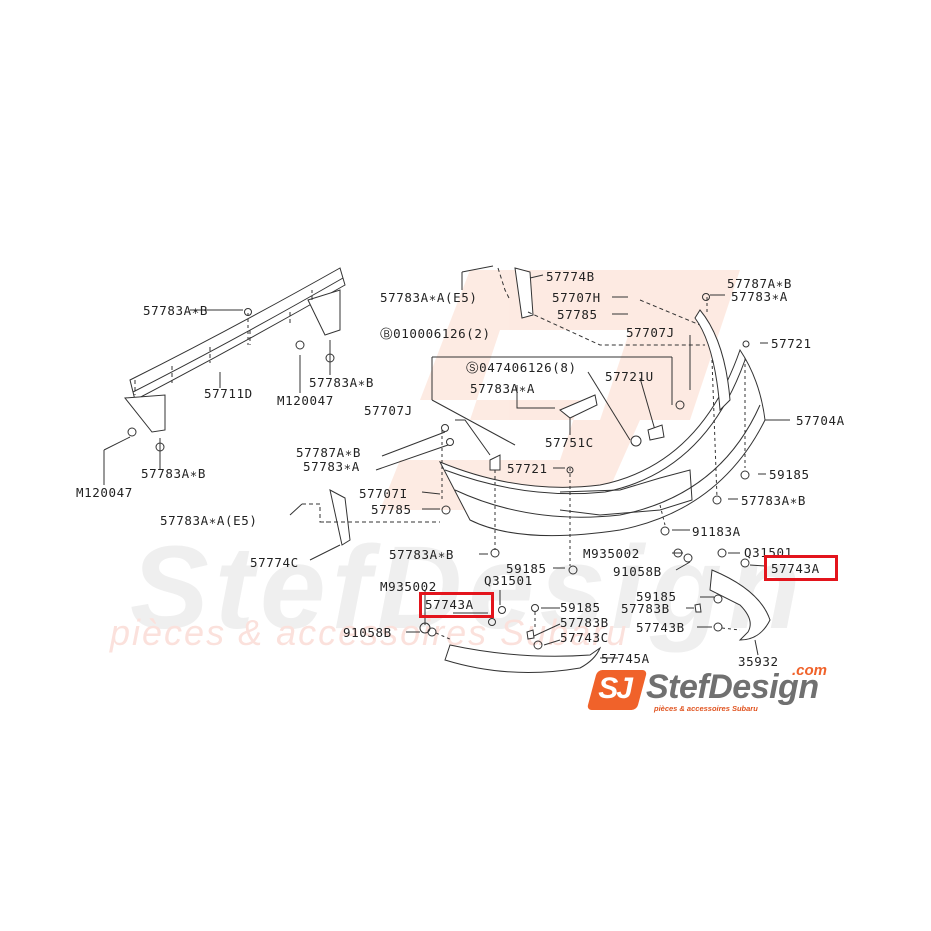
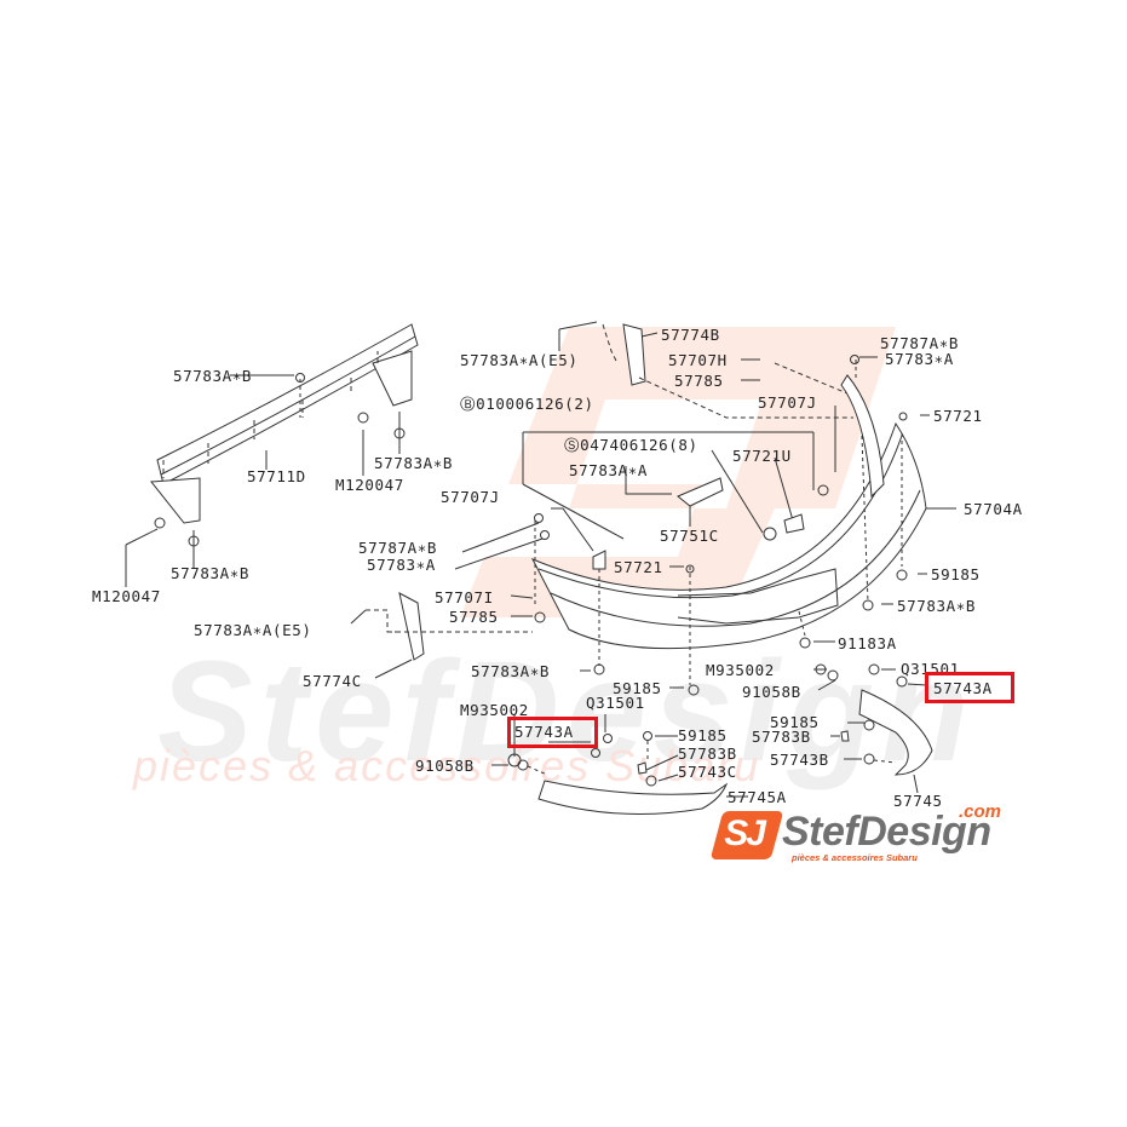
  StefDesign
  pièces & accessres Subaru
  57783A∗B
  57711D
  M120047
  57783A∗B
  M120047
  57783A∗B
  57783A∗A(E5)
  57774B
  57707H
  57785
  57707J
  57787A∗B
  57783∗A
  57721
  Ⓑ010006126(2)
  Ⓢ047406126(8)
  57721U
  57783A∗A
  57707J
  57751C
  57704A
  57787A∗B
  57783∗A
  57721
  59185
  57707I
  57783A∗B
  57783A∗A(E5)
  57785
  91183A
  57774C
  57783A∗B
  M935002
  Q31501
  59185
  91058B
  57743A
  M935002
  Q31501
  57743A
  59185
  59185
  57783B
  91058B
  57783B
  57743B
  57743C
  57745A
- 35932
+ 57745
  StefDesign
  .com
  pièces & accessoires Subaru
